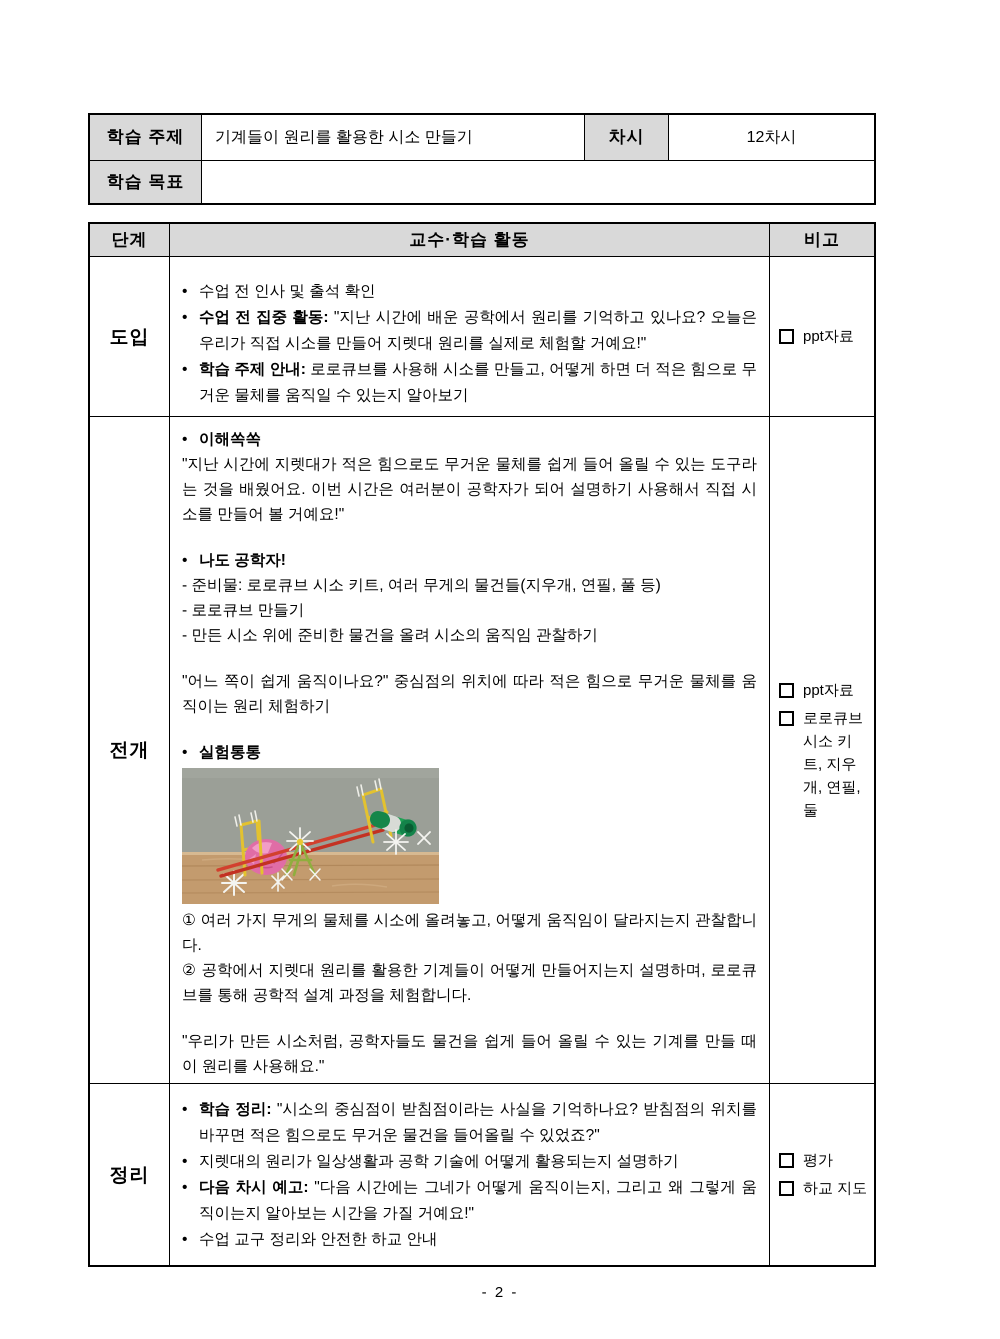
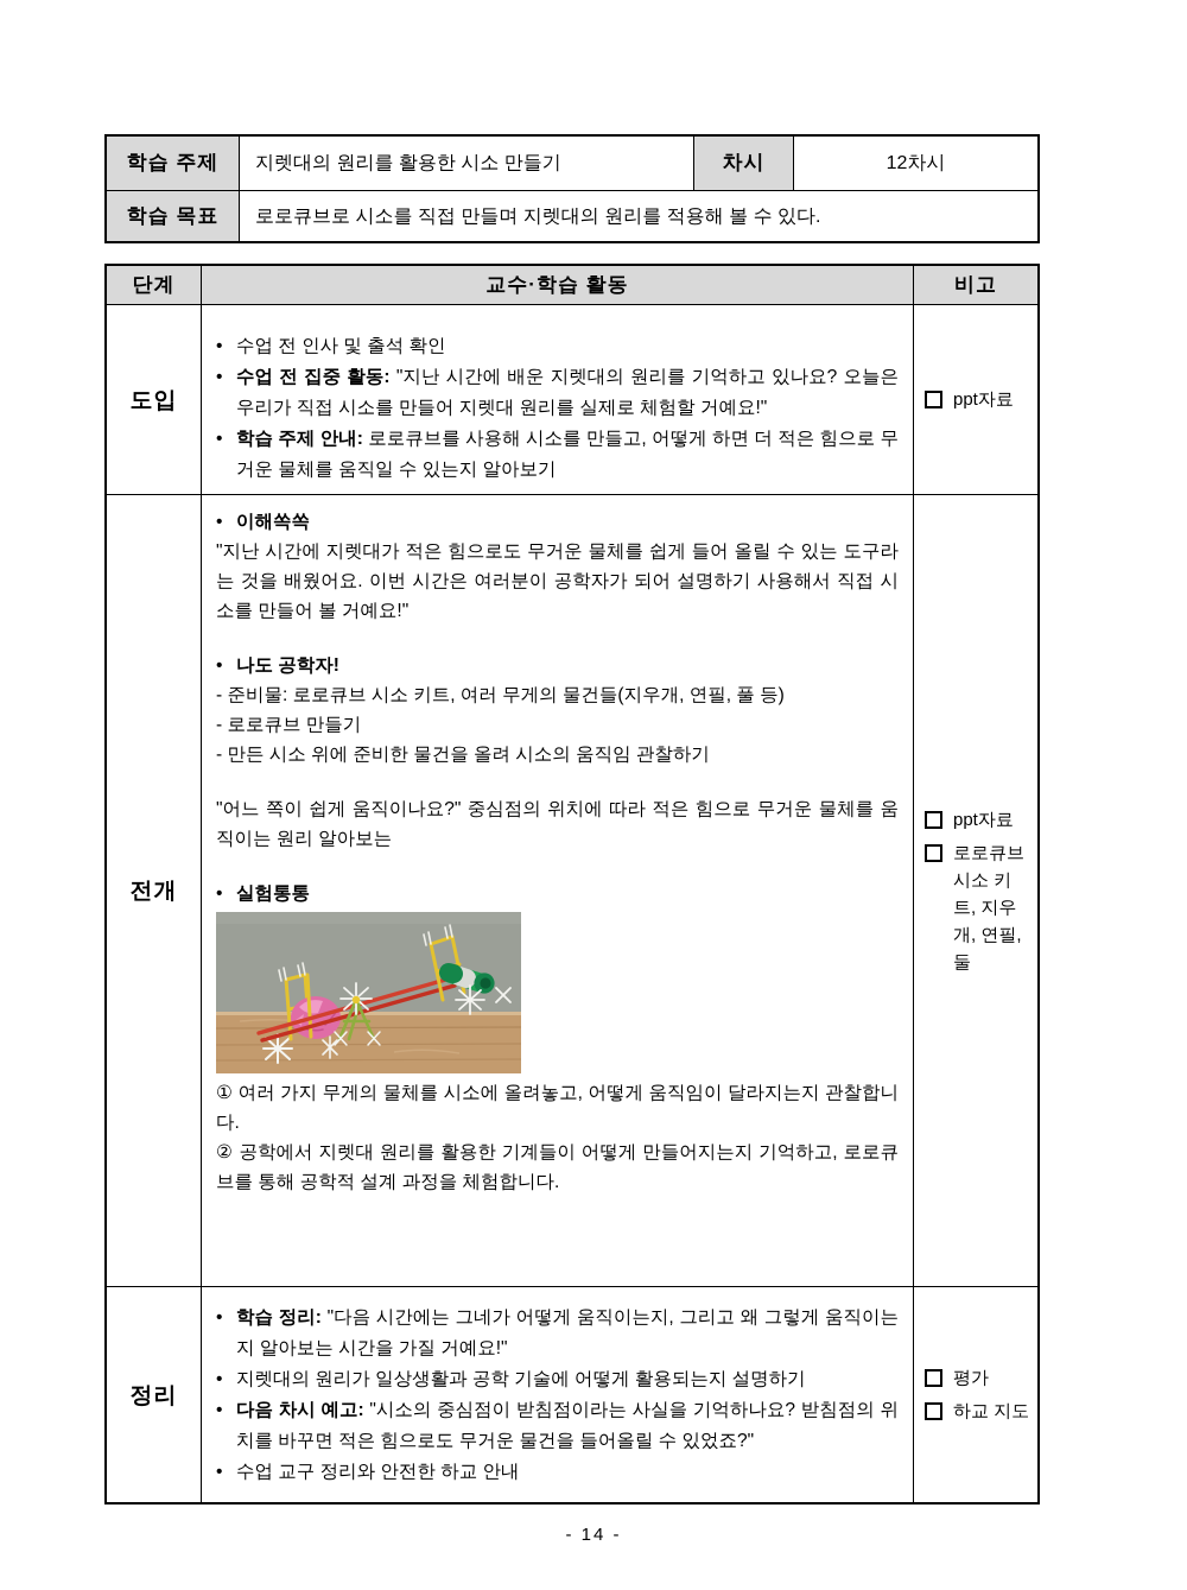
  학습 주제
- 기계들이 원리를 활용한 시소 만들기
+ 지렛대의 원리를 활용한 시소 만들기
  차시
  12차시
  학습 목표
+ 로로큐브로 시소를 직접 만들며 지렛대의 원리를 적용해 볼 수 있다.
  단계
  교수·학습 활동
  비고
  도입
  •
  수업 전 인사 및 출석 확인
  •
- 수업 전 집중 활동: "지난 시간에 배운 공학에서 원리를 기억하고 있나요? 오늘은 우리가 직접 시소를 만들어 지렛대 원리를 실제로 체험할 거예요!"
+ 수업 전 집중 활동: "지난 시간에 배운 지렛대의 원리를 기억하고 있나요? 오늘은 우리가 직접 시소를 만들어 지렛대 원리를 실제로 체험할 거예요!"
  •
  학습 주제 안내: 로로큐브를 사용해 시소를 만들고, 어떻게 하면 더 적은 힘으로 무거운 물체를 움직일 수 있는지 알아보기
  ppt자료
  전개
  •
  이해쏙쏙
  "지난 시간에 지렛대가 적은 힘으로도 무거운 물체를 쉽게 들어 올릴 수 있는 도구라는 것을 배웠어요. 이번 시간은 여러분이 공학자가 되어 설명하기 사용해서 직접 시소를 만들어 볼 거예요!"
  •
  나도 공학자!
  - 준비물: 로로큐브 시소 키트, 여러 무게의 물건들(지우개, 연필, 풀 등)
  - 로로큐브 만들기
  - 만든 시소 위에 준비한 물건을 올려 시소의 움직임 관찰하기
- "어느 쪽이 쉽게 움직이나요?" 중심점의 위치에 따라 적은 힘으로 무거운 물체를 움직이는 원리 체험하기
+ "어느 쪽이 쉽게 움직이나요?" 중심점의 위치에 따라 적은 힘으로 무거운 물체를 움직이는 원리 알아보는
  •
  실험통통
  ① 여러 가지 무게의 물체를 시소에 올려놓고, 어떻게 움직임이 달라지는지 관찰합니다.
- ② 공학에서 지렛대 원리를 활용한 기계들이 어떻게 만들어지는지 설명하며, 로로큐브를 통해 공학적 설계 과정을 체험합니다.
+ ② 공학에서 지렛대 원리를 활용한 기계들이 어떻게 만들어지는지 기억하고, 로로큐브를 통해 공학적 설계 과정을 체험합니다.
- "우리가 만든 시소처럼, 공학자들도 물건을 쉽게 들어 올릴 수 있는 기계를 만들 때 이 원리를 사용해요."
  ppt자료
  로로큐브 시소 키트, 지우개, 연필, 둘
  정리
  •
- 학습 정리: "시소의 중심점이 받침점이라는 사실을 기억하나요? 받침점의 위치를 바꾸면 적은 힘으로도 무거운 물건을 들어올릴 수 있었죠?"
+ 학습 정리: "다음 시간에는 그네가 어떻게 움직이는지, 그리고 왜 그렇게 움직이는지 알아보는 시간을 가질 거예요!"
  •
  지렛대의 원리가 일상생활과 공학 기술에 어떻게 활용되는지 설명하기
  •
- 다음 차시 예고: "다음 시간에는 그네가 어떻게 움직이는지, 그리고 왜 그렇게 움직이는지 알아보는 시간을 가질 거예요!"
+ 다음 차시 예고: "시소의 중심점이 받침점이라는 사실을 기억하나요? 받침점의 위치를 바꾸면 적은 힘으로도 무거운 물건을 들어올릴 수 있었죠?"
  •
  수업 교구 정리와 안전한 하교 안내
  평가
  하교 지도
- - 2 -
+ - 14 -
